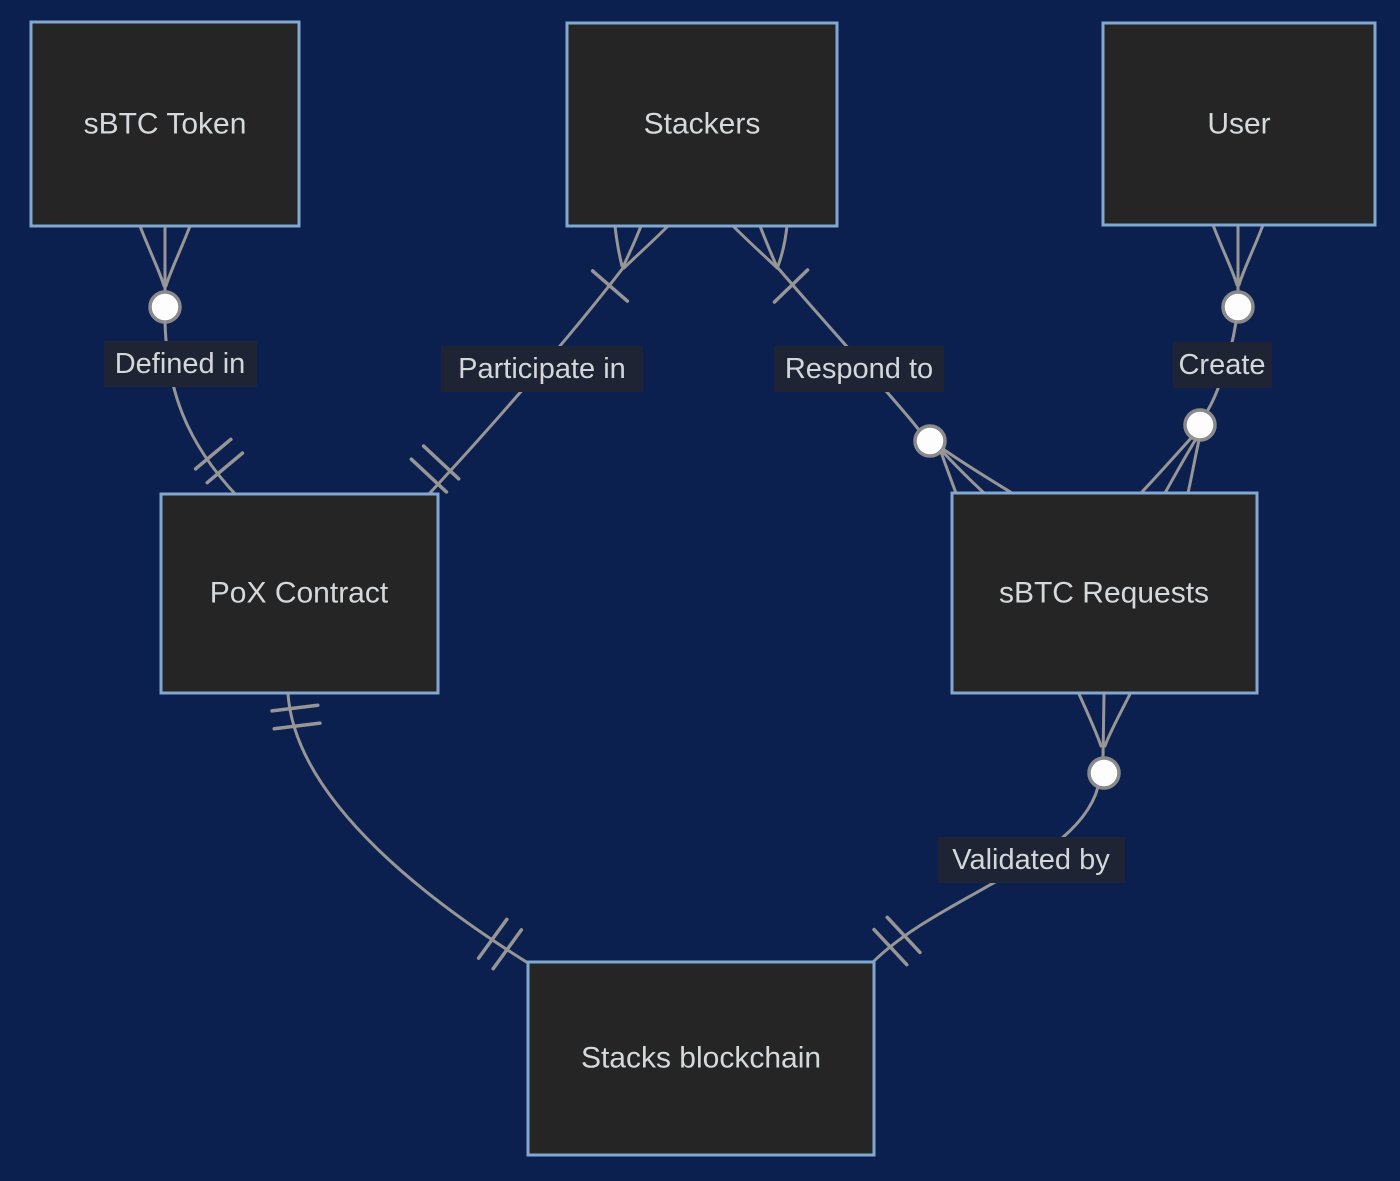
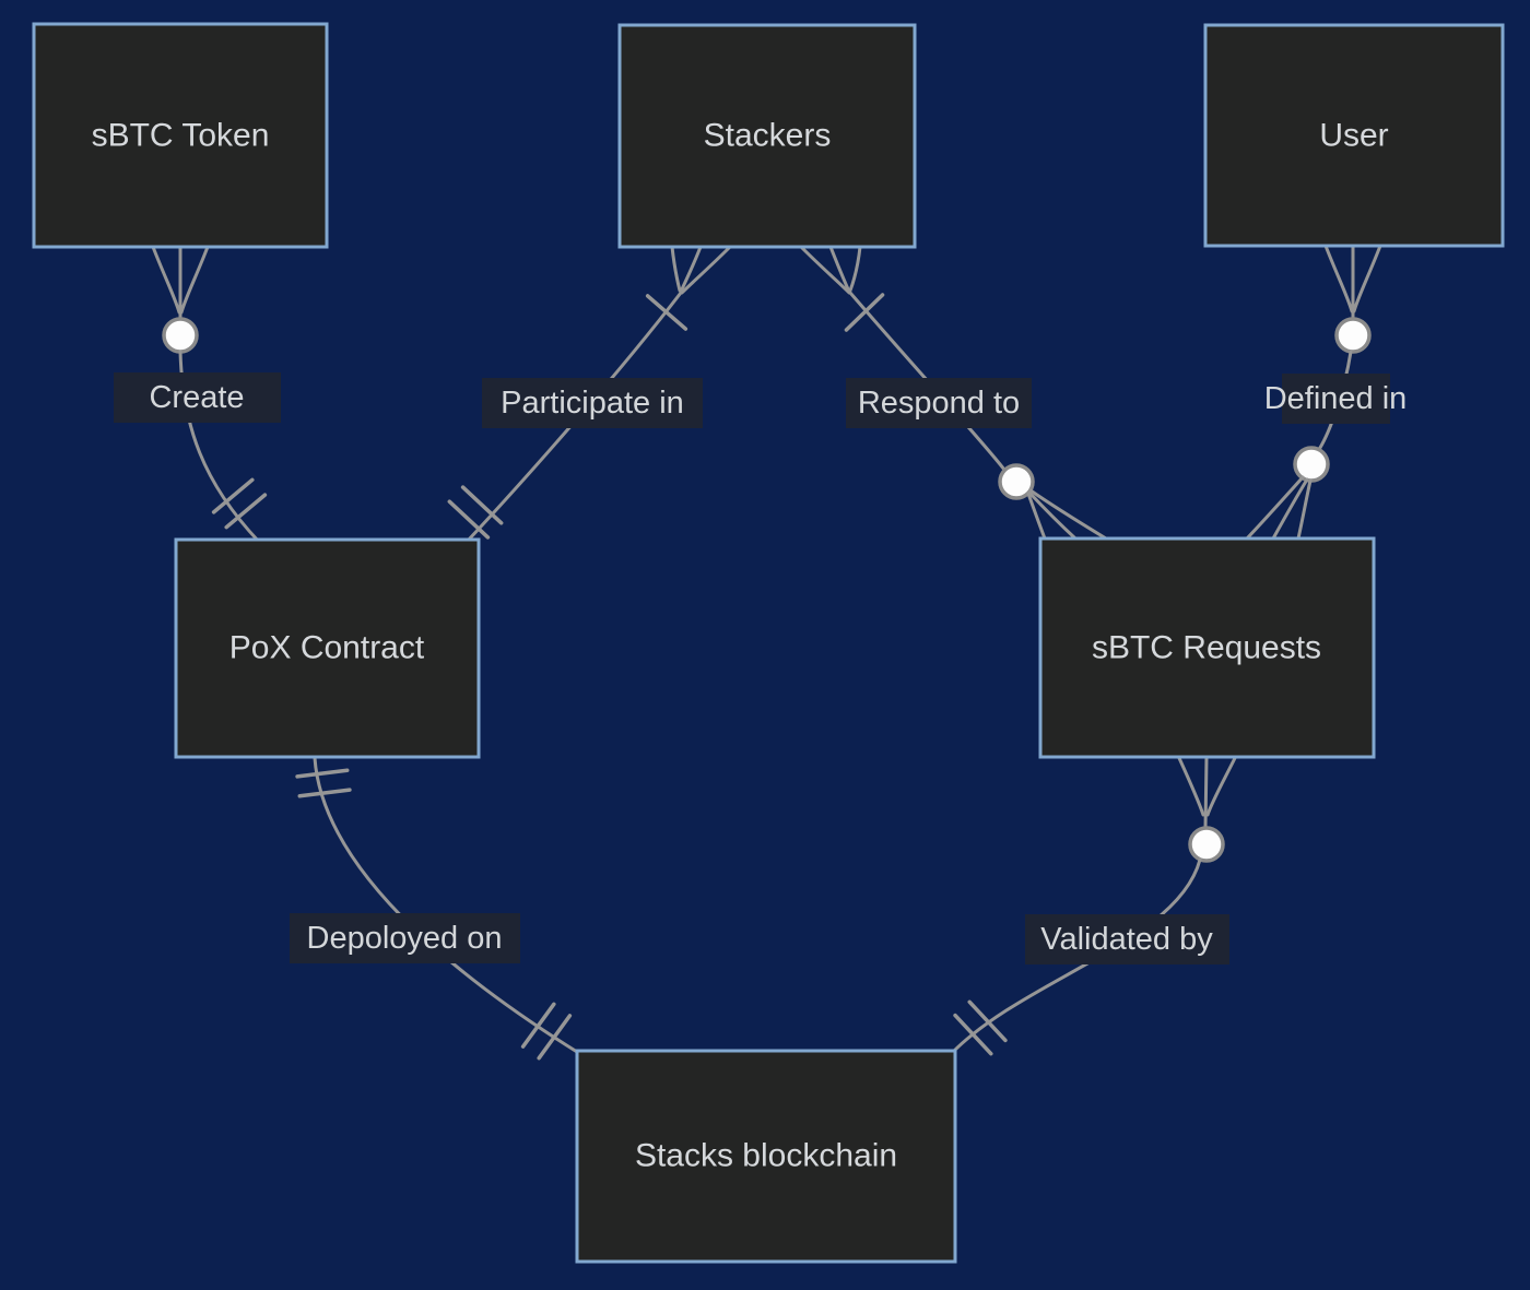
  sBTC Token
  Stackers
  User
  PoX Contract
  sBTC Requests
  Stacks blockchain
- Defined in
+ Create
  Participate in
  Respond to
- Create
+ Defined in
+ Depoloyed on
  Validated by
